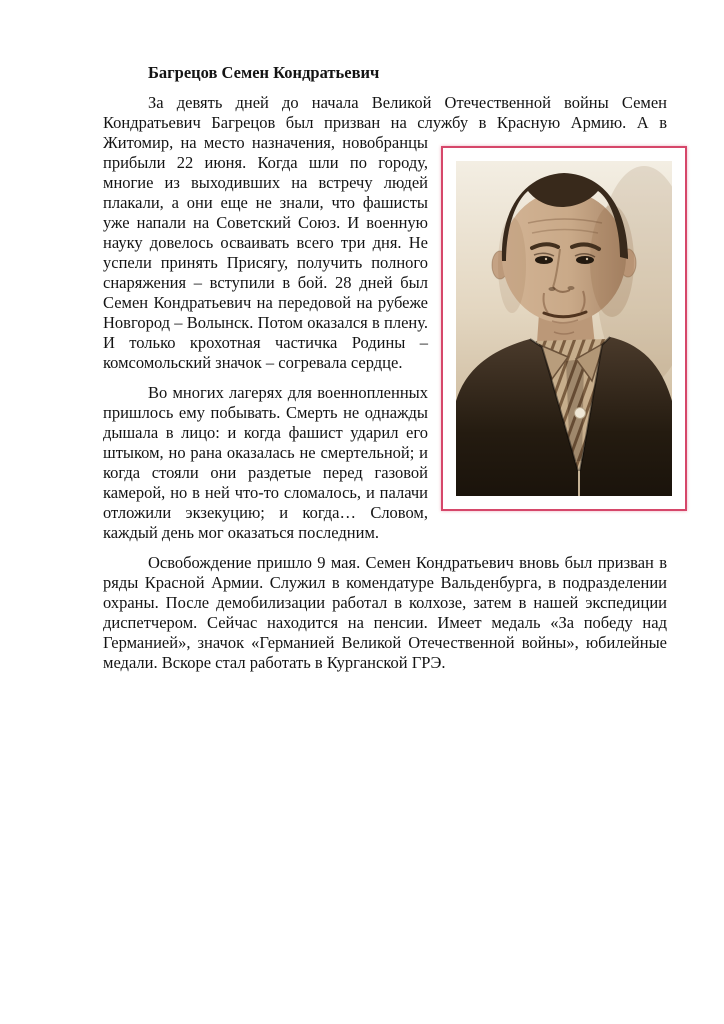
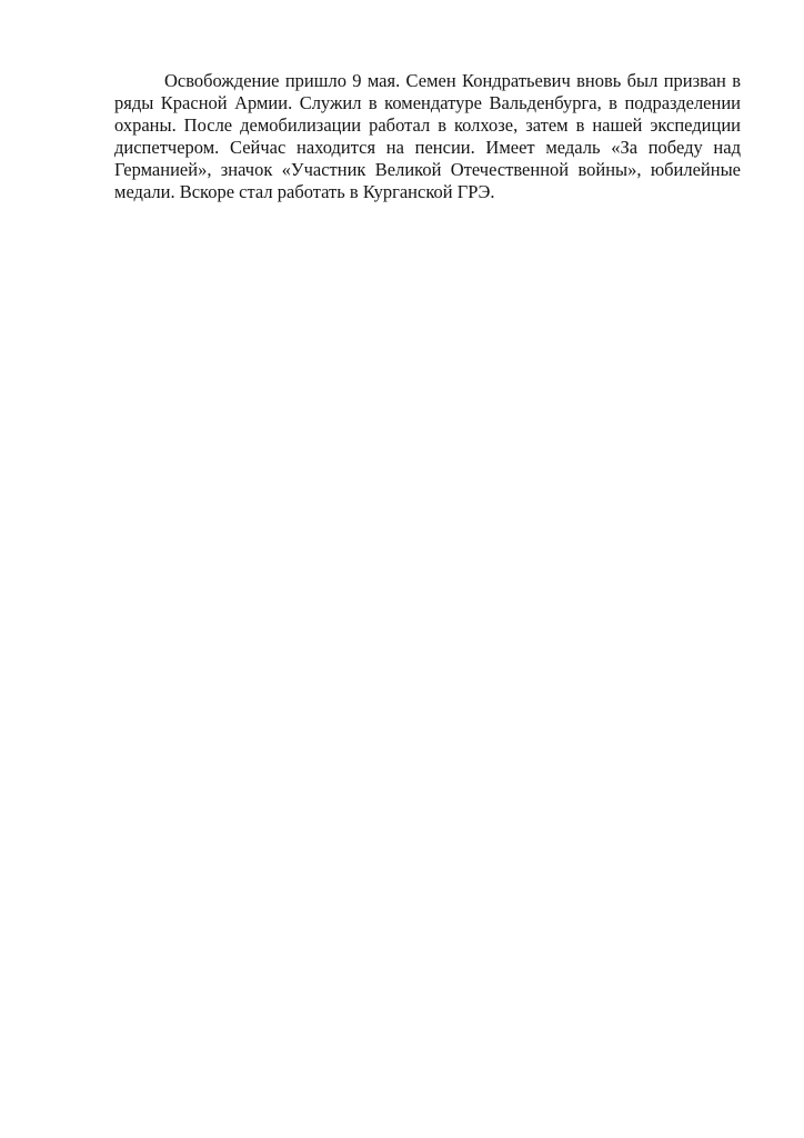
- Багрецов Семен Кондратьевич
- За девять дней до начала Великой Отечественной войны Семен Кондратьевич Багрецов был призван на службу в Красную Армию. А в Житомир, на место назначения, новобранцы прибыли 22 июня. Когда шли по городу, многие из выходивших на встречу людей плакали, а они еще не знали, что фашисты уже напали на Советский Союз. И военную науку довелось осваивать всего три дня. Не успели принять Присягу, получить полного снаряжения – вступили в бой. 28 дней был Семен Кондратьевич на передовой на рубеже Новгород – Волынск. Потом оказался в плену. И только крохотная частичка Родины – комсомольский значок – согревала сердце.
- Во многих лагерях для военнопленных пришлось ему побывать. Смерть не однажды дышала в лицо: и когда фашист ударил его штыком, но рана оказалась не смертельной; и когда стояли они раздетые перед газовой камерой, но в ней что-то сломалось, и палачи отложили экзекуцию; и когда… Словом, каждый день мог оказаться последним.
- Освобождение пришло 9 мая. Семен Кондратьевич вновь был призван в ряды Красной Армии. Служил в комендатуре Вальденбурга, в подразделении охраны. После демобилизации работал в колхозе, затем в нашей экспедиции диспетчером. Сейчас находится на пенсии. Имеет медаль «За победу над Германией», значок «Германией Великой Отечественной войны», юбилейные медали. Вскоре стал работать в Курганской ГРЭ.
+ Освобождение пришло 9 мая. Семен Кондратьевич вновь был призван в ряды Красной Армии. Служил в комендатуре Вальденбурга, в подразделении охраны. После демобилизации работал в колхозе, затем в нашей экспедиции диспетчером. Сейчас находится на пенсии. Имеет медаль «За победу над Германией», значок «Участник Великой Отечественной войны», юбилейные медали. Вскоре стал работать в Курганской ГРЭ.
